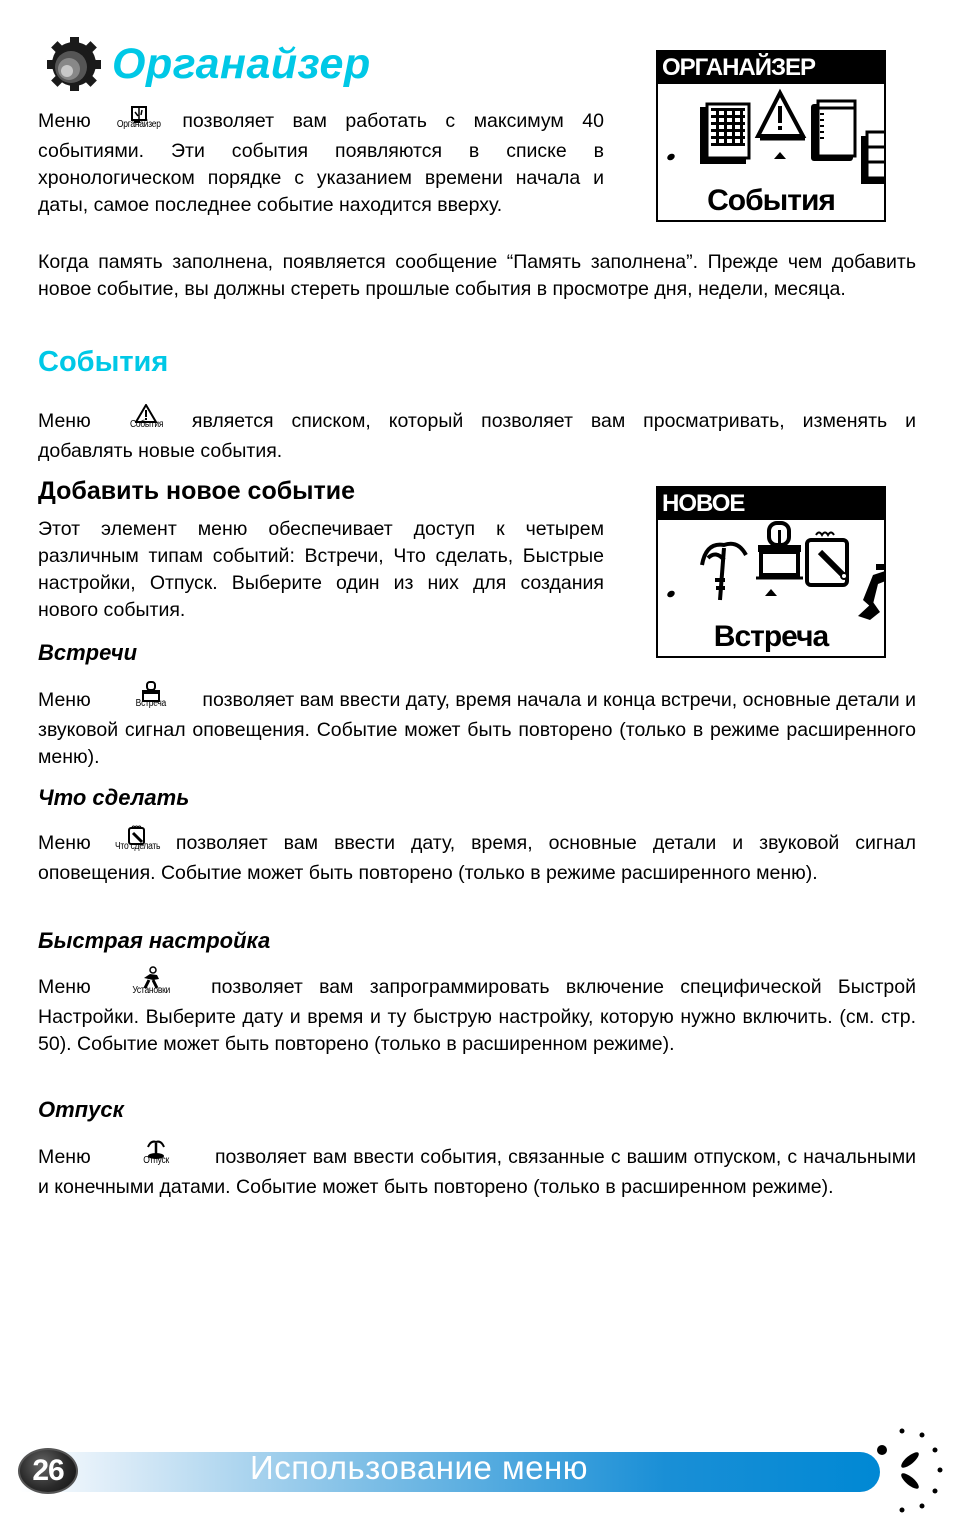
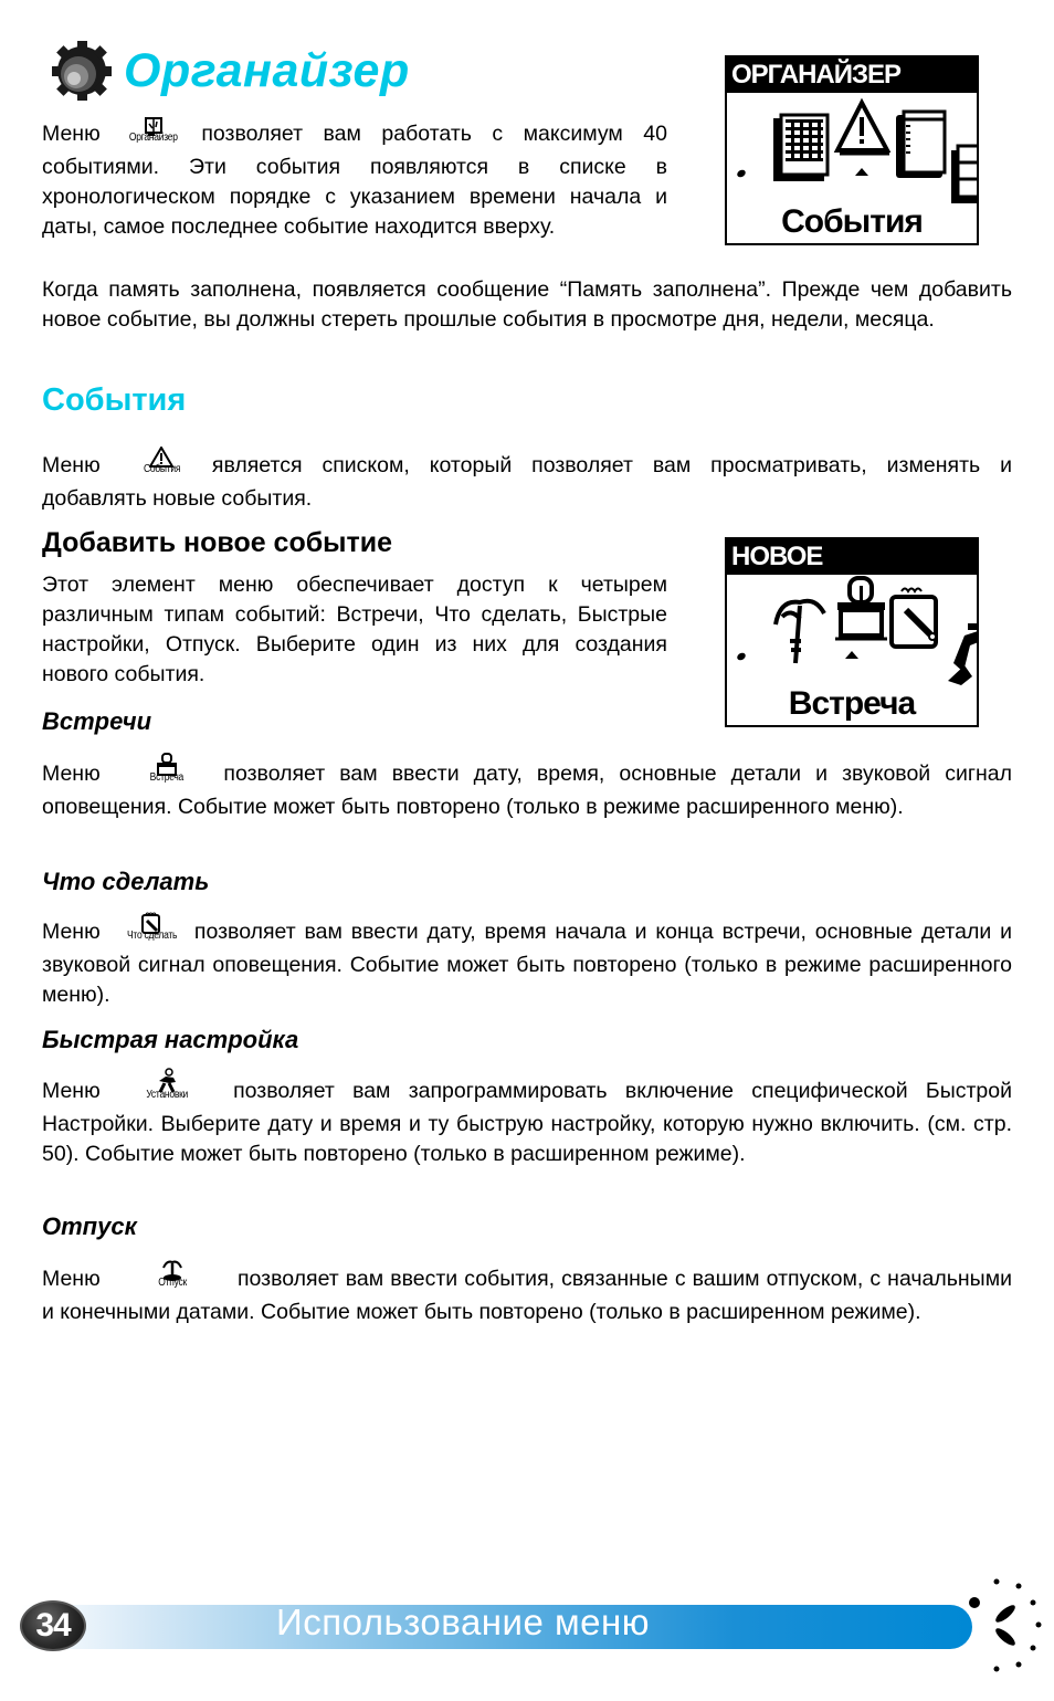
  Органайзер
  Меню Органайзер позволяет вам работать с максимум 40 событиями. Эти события появляются в списке в хронологическом порядке с указанием времени начала и даты, самое последнее событие находится вверху.
  ОРГАНАЙЗЕР
  События
  Когда память заполнена, появляется сообщение “Память заполнена”. Прежде чем добавить новое событие, вы должны стереть прошлые события в просмотре дня, недели, месяца.
  События
  Меню События является списком, который позволяет вам просматривать, изменять и добавлять новые события.
  Добавить новое событие
  Этот элемент меню обеспечивает доступ к четырем различным типам событий: Встречи, Что сделать, Быстрые настройки, Отпуск. Выберите один из них для создания нового события.
  НОВОЕ
  Встреча
  Встречи
- Меню Встреча позволяет вам ввести дату, время начала и конца встречи, основные детали и звуковой сигнал оповещения. Событие может быть повторено (только в режиме расширенного меню).
+ Меню Встреча позволяет вам ввести дату, время, основные детали и звуковой сигнал оповещения. Событие может быть повторено (только в режиме расширенного меню).
  Что сделать
- Меню Что сделать позволяет вам ввести дату, время, основные детали и звуковой сигнал оповещения. Событие может быть повторено (только в режиме расширенного меню).
+ Меню Что сделать позволяет вам ввести дату, время начала и конца встречи, основные детали и звуковой сигнал оповещения. Событие может быть повторено (только в режиме расширенного меню).
  Быстрая настройка
  Меню Установки позволяет вам запрограммировать включение специфической Быстрой Настройки. Выберите дату и время и ту быструю настройку, которую нужно включить. (см. стр. 50). Событие может быть повторено (только в расширенном режиме).
  Отпуск
  Меню Отпуск позволяет вам ввести события, связанные с вашим отпуском, с начальными и конечными датами. Событие может быть повторено (только в расширенном режиме).
- 26
+ 34
  Использование меню
